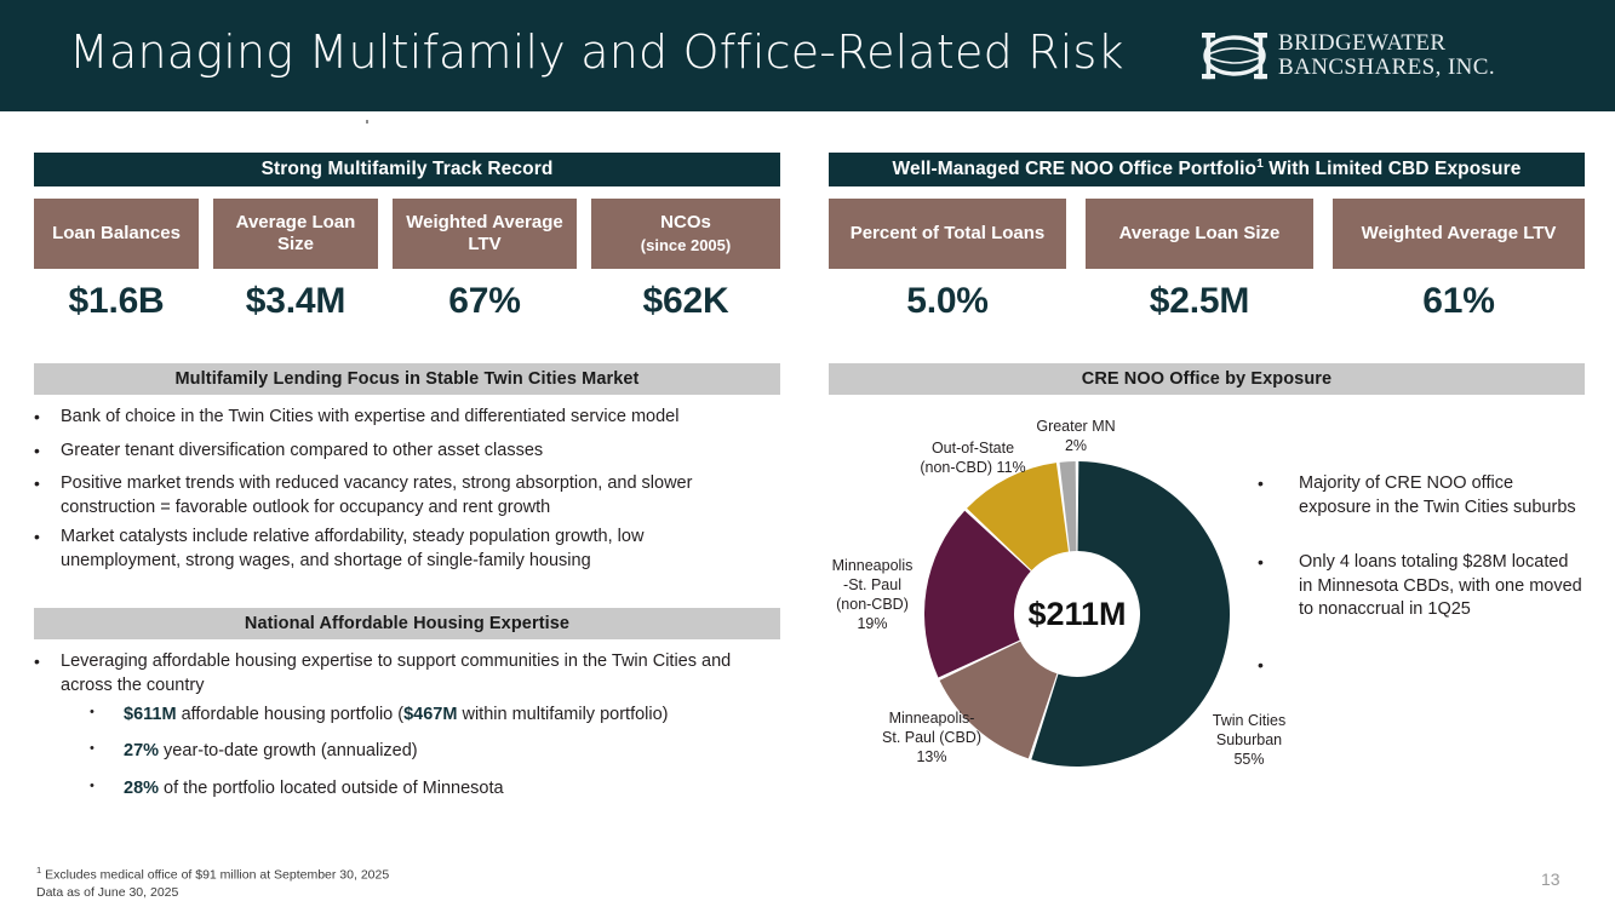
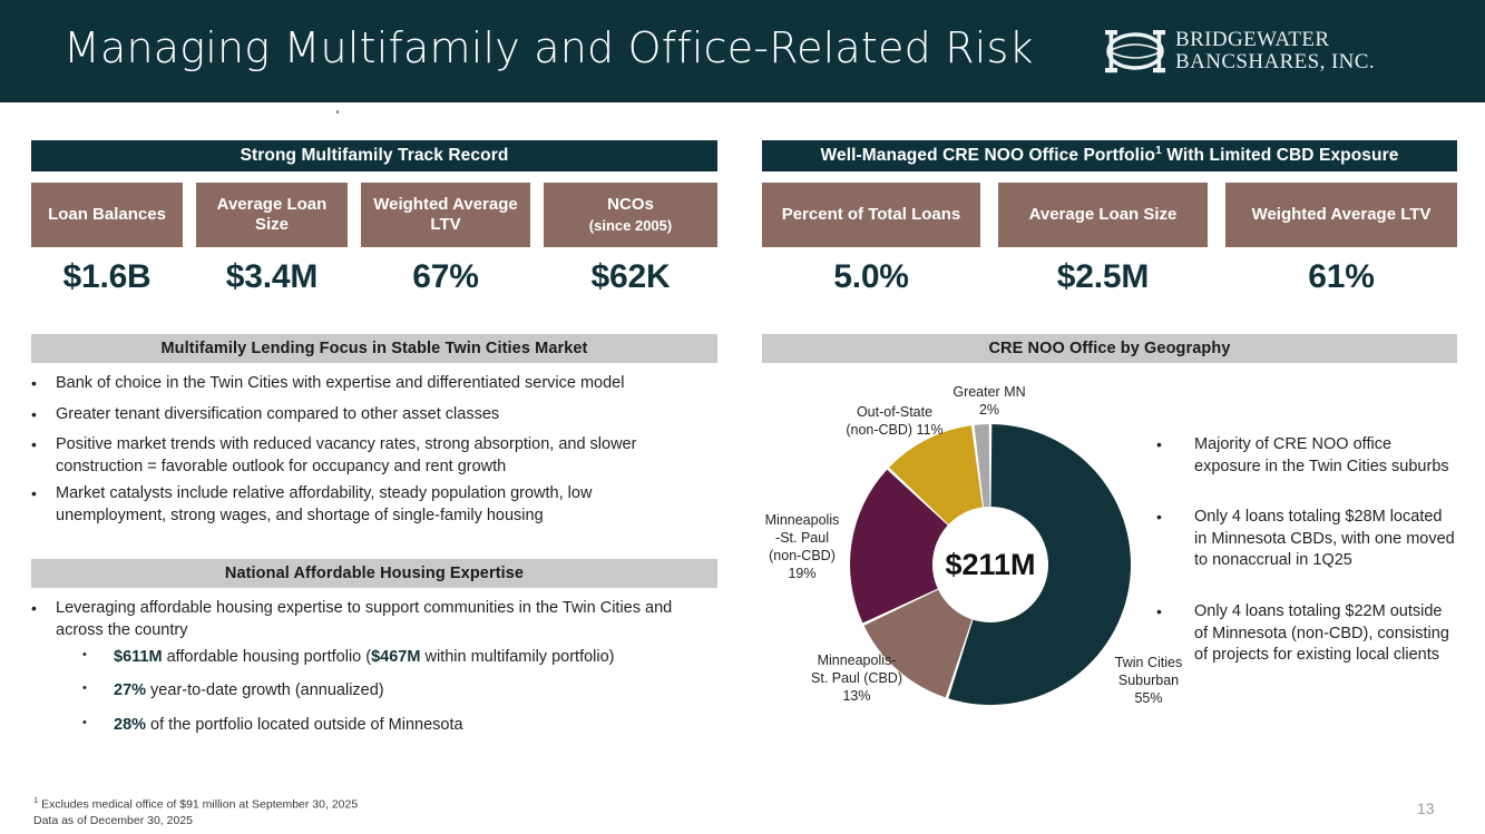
  Managing Multifamily and Office-Related Risk
  BRIDGEWATER
  BANCSHARES, INC.
  Strong Multifamily Track Record
  Loan Balances
  $1.6B
  Average Loan Size
  $3.4M
  Weighted Average LTV
  67%
  NCOs
  (since 2005)
  $62K
  Multifamily Lending Focus in Stable Twin Cities Market
  •
  Bank of choice in the Twin Cities with expertise and differentiated service model
  •
  Greater tenant diversification compared to other asset classes
  •
  Positive market trends with reduced vacancy rates, strong absorption, and slower construction = favorable outlook for occupancy and rent growth
  •
  Market catalysts include relative affordability, steady population growth, low unemployment, strong wages, and shortage of single-family housing
  National Affordable Housing Expertise
  •
  Leveraging affordable housing expertise to support communities in the Twin Cities and across the country
  •
  $611M affordable housing portfolio ($467M within multifamily portfolio)
  •
  27% year-to-date growth (annualized)
  •
  28% of the portfolio located outside of Minnesota
  Well-Managed CRE NOO Office Portfolio1 With Limited CBD Exposure
  Percent of Total Loans
  5.0%
  Average Loan Size
  $2.5M
  Weighted Average LTV
  61%
- CRE NOO Office by Exposure
+ CRE NOO Office by Geography
  $211M
  Twin Cities
  Suburban
  55%
  Minneapolis-
  St. Paul (CBD)
  13%
  Minneapolis
  -St. Paul
  (non-CBD)
  19%
  Out-of-State
  (non-CBD) 11%
  Greater MN
  2%
  •
  Majority of CRE NOO office exposure in the Twin Cities suburbs
  •
  Only 4 loans totaling $28M located in Minnesota CBDs, with one moved to nonaccrual in 1Q25
  •
+ Only 4 loans totaling $22M outside of Minnesota (non-CBD), consisting of projects for existing local clients
  1 Excludes medical office of $91 million at September 30, 2025
- Data as of June 30, 2025
+ Data as of December 30, 2025
  13
